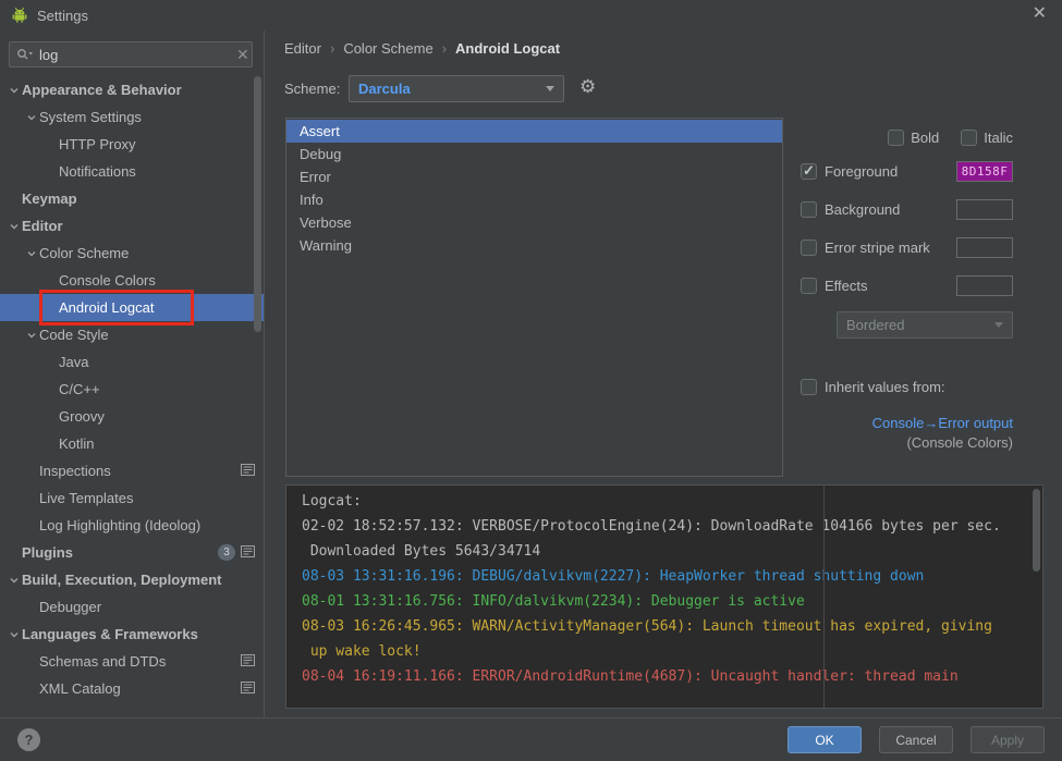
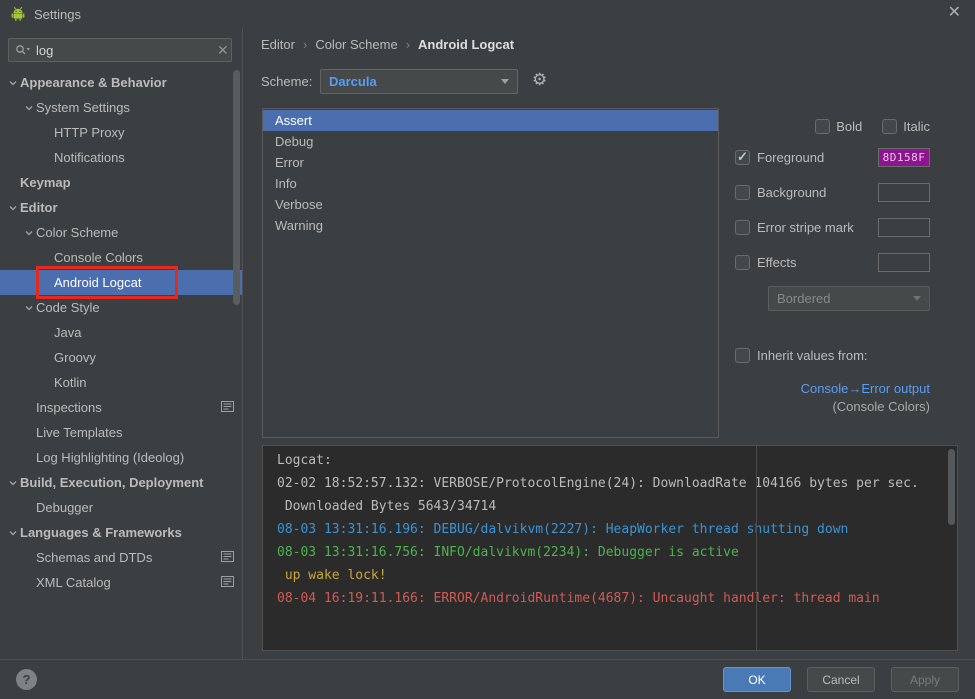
  Settings
  ✕
  log
  ✕
  Appearance & Behavior
  System Settings
  HTTP Proxy
  Notifications
  Keymap
  Editor
  Color Scheme
  Console Colors
  Android Logcat
  Code Style
  Java
- C/C++
  Groovy
  Kotlin
  Inspections
  Live Templates
  Log Highlighting (Ideolog)
- Plugins
- 3
  Build, Execution, Deployment
  Debugger
  Languages & Frameworks
  Schemas and DTDs
  XML Catalog
  Editor
  ›
  Color Scheme
  ›
  Android Logcat
  Scheme:
  Darcula
  ⚙
  Assert
  Debug
  Error
  Info
  Verbose
  Warning
  Bold
  Italic
  Foreground
  8D158F
  Background
  Error stripe mark
  Effects
  Bordered
  Inherit values from:
  Console→Error output
  (Console Colors)
  Logcat:
  02-02 18:52:57.132: VERBOSE/ProtocolEngine(24): DownloadRate 104166 bytes per sec.
  Downloaded Bytes 5643/34714
  08-03 13:31:16.196: DEBUG/dalvikvm(2227): HeapWorker thread shutting down
- 08-01 13:31:16.756: INFO/dalvikvm(2234): Debugger is active
+ 08-03 13:31:16.756: INFO/dalvikvm(2234): Debugger is active
- 08-03 16:26:45.965: WARN/ActivityManager(564): Launch timeout has expired, giving
  up wake lock!
  08-04 16:19:11.166: ERROR/AndroidRuntime(4687): Uncaught handler: thread main
  ?
  OK
  Cancel
  Apply
